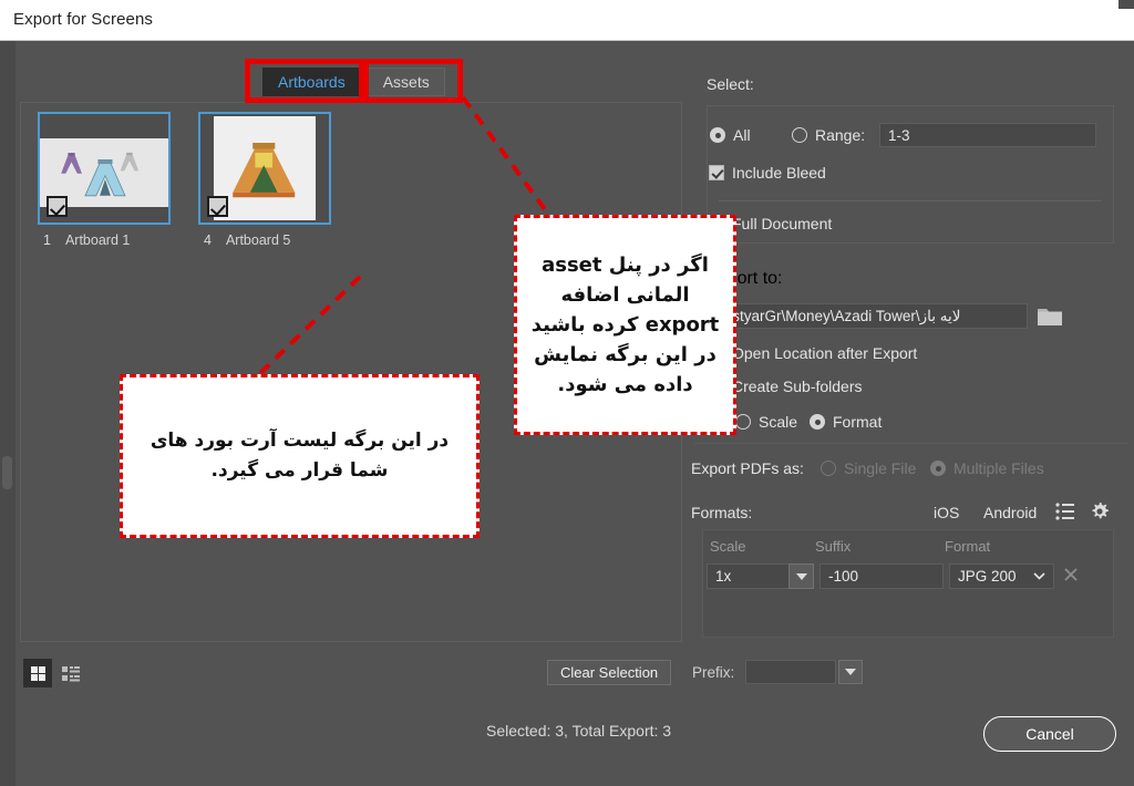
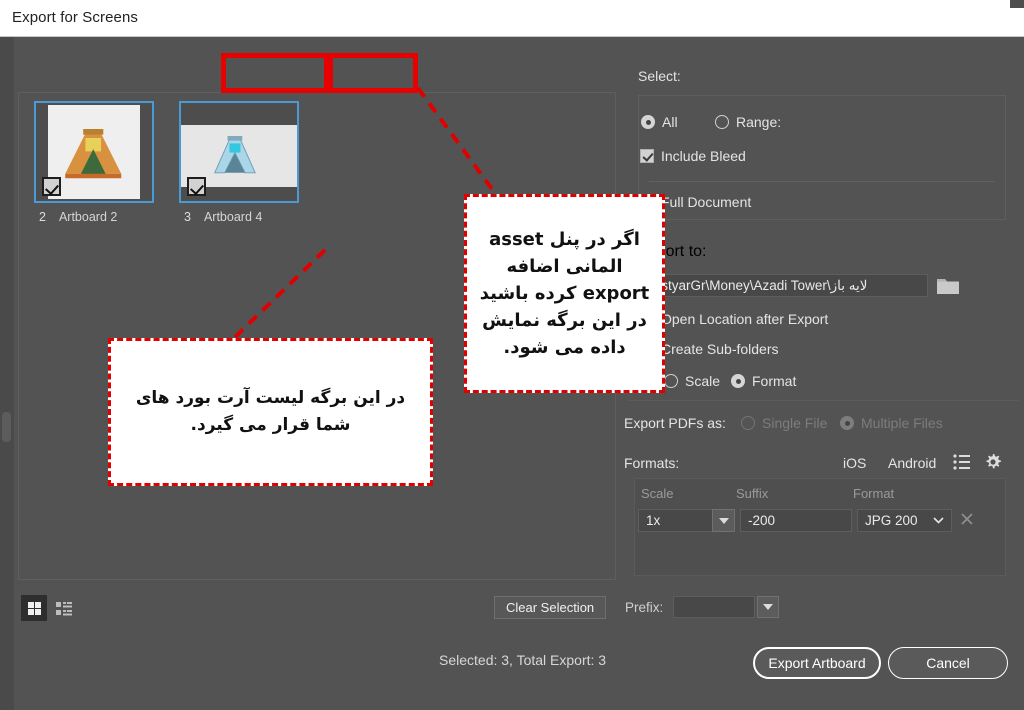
  Export for Screens
- Artboards
- Assets
- 1
- Artboard 1
- 4
+ 2
- Artboard 5
+ Artboard 2
+ 3
+ Artboard 4
  Clear Selection
  Prefix:
  Selected: 3, Total Export: 3
+ Export Artboard
  Cancel
  Select:
  All
  Range:
- 1-3
  Include Bleed
  Full Document
  tyarGr\Money\Azadi Tower\لایه باز
  Open Location after Export
  Create Sub-folders
  Scale
  Format
  Export PDFs as:
  Single File
  Multiple Files
  Formats:
  iOS
  Android
  Scale
  Suffix
  Format
  1x
- -100
+ -200
  JPG 200
  اگر در پنل asset المانی اضافه export کرده باشید در این برگه نمایش داده می شود.
  در این برگه لیست آرت بورد های شما قرار می گیرد.
